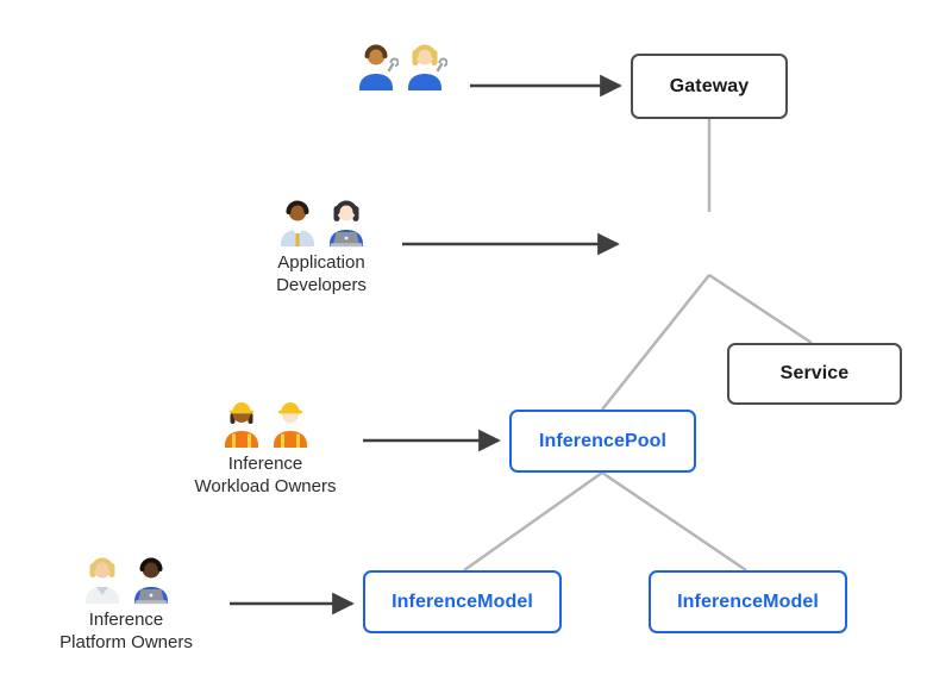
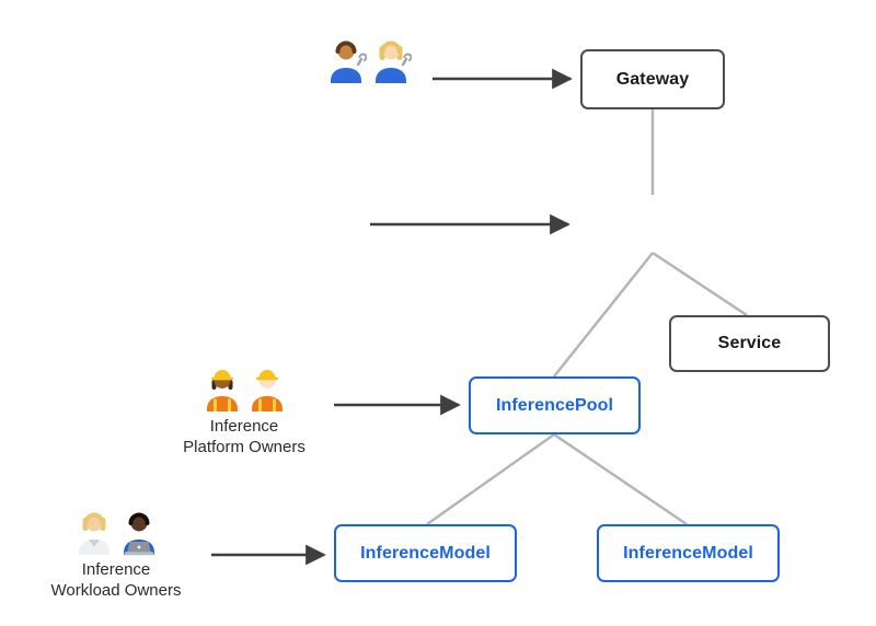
  Gateway
  Service
  InferencePool
  InferenceModel
  InferenceModel
- Application
- Developers
  Inference
- Workload Owners
+ Platform Owners
  Inference
- Platform Owners
+ Workload Owners
